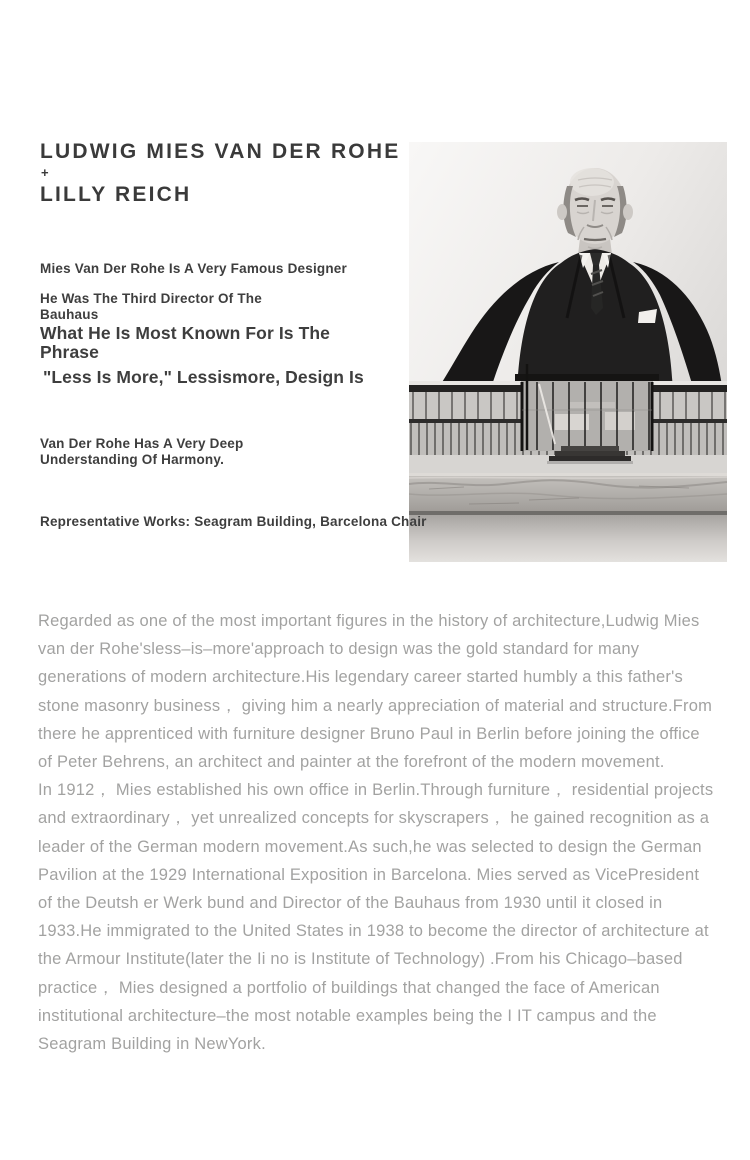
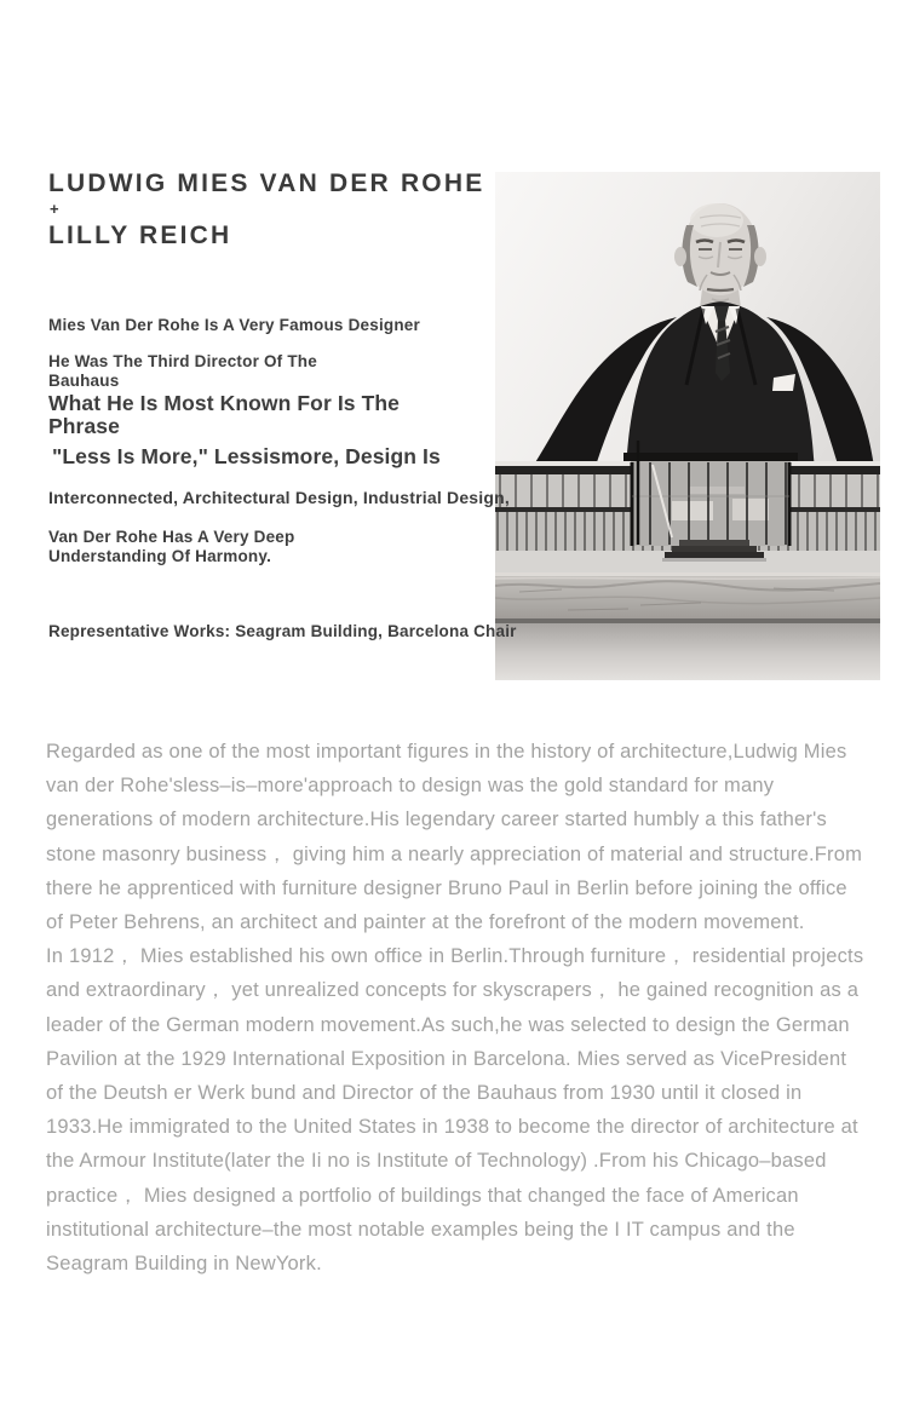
  LUDWIG MIES VAN DER ROHE
  +
  LILLY REICH
  Mies Van Der Rohe Is A Very Famous Designer
  He Was The Third Director Of The
  Bauhaus
  What He Is Most Known For Is The
  Phrase
  "Less Is More," Lessismore, Design Is
+ Interconnected, Architectural Design, Industrial Design,
  Van Der Rohe Has A Very Deep
  Understanding Of Harmony.
  Representative Works: Seagram Building, Barcelona Chair
  Regarded as one of the most important figures in the history of architecture,Ludwig Mies van der Rohe'sless–is–more'approach to design was the gold standard for many generations of modern architecture.His legendary career started humbly a this father's stone masonry business， giving him a nearly appreciation of material and structure.From there he apprenticed with furniture designer Bruno Paul in Berlin before joining the office of Peter Behrens, an architect and painter at the forefront of the modern movement.
  In 1912， Mies established his own office in Berlin.Through furniture， residential projects and extraordinary， yet unrealized concepts for skyscrapers， he gained recognition as a leader of the German modern movement.As such,he was selected to design the German Pavilion at the 1929 International Exposition in Barcelona. Mies served as VicePresident of the Deutsh er Werk bund and Director of the Bauhaus from 1930 until it closed in 1933.He immigrated to the United States in 1938 to become the director of architecture at the Armour Institute(later the Ii no is Institute of Technology) .From his Chicago–based practice， Mies designed a portfolio of buildings that changed the face of American institutional architecture–the most notable examples being the I IT campus and the Seagram Building in NewYork.
